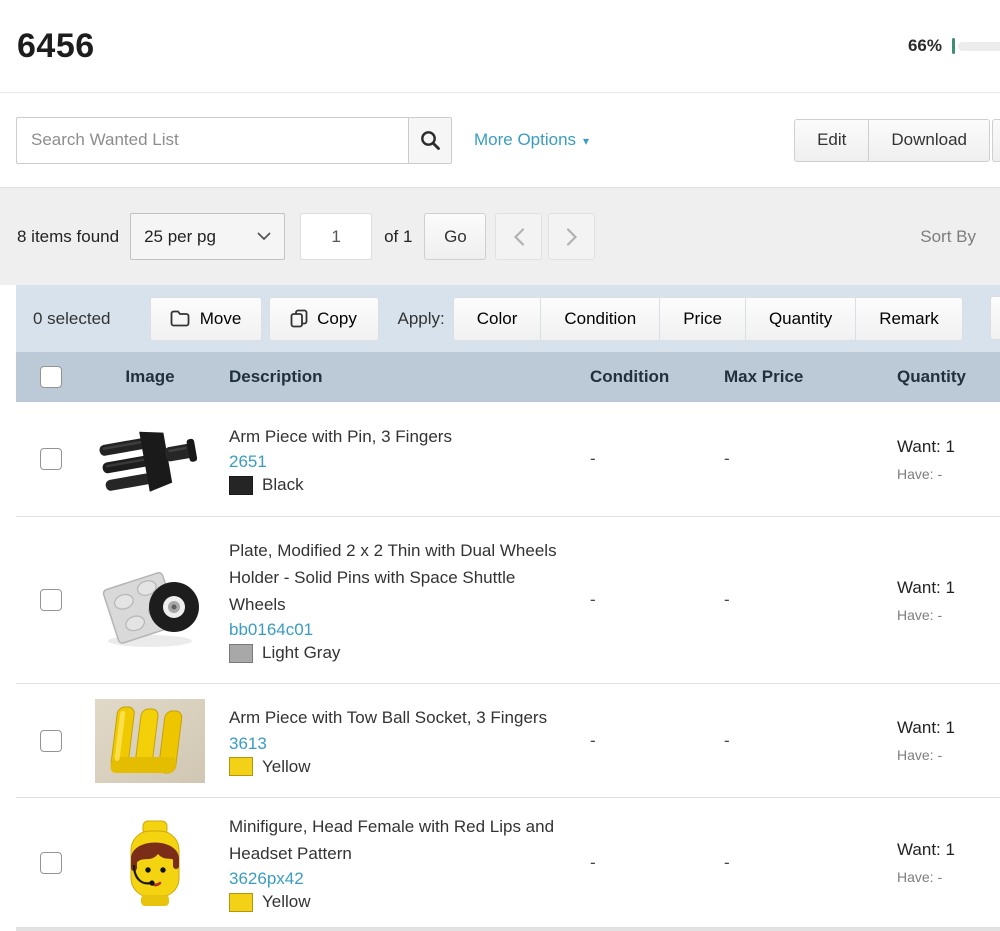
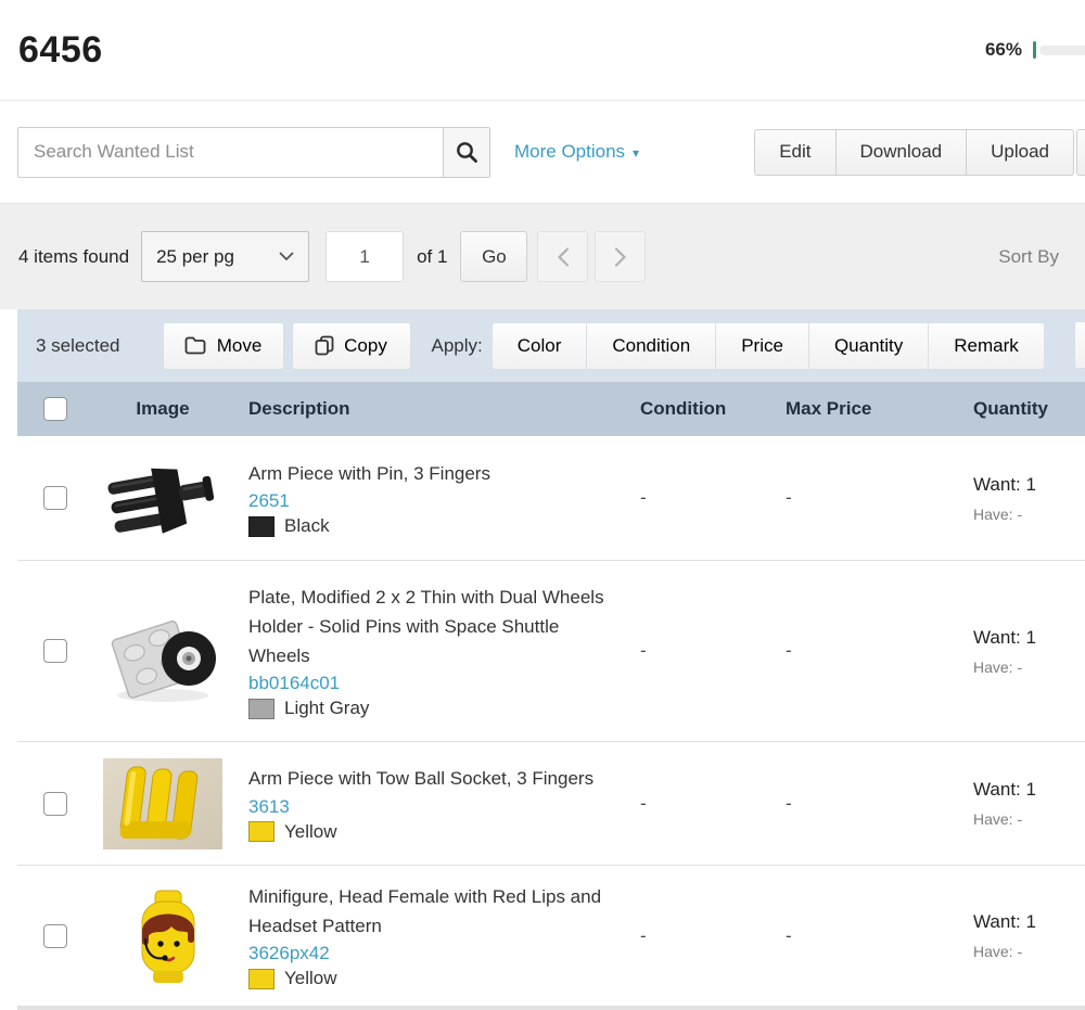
  6456
  66%
  Search Wanted List
  More Options
  ▾
  Edit
  Download
+ Upload
- 8 items found
+ 4 items found
  25 per pg
  1
  of 1
  Go
  Sort By
- 0 selected
+ 3 selected
  Move
  Copy
  Apply:
  Color
  Condition
  Price
  Quantity
  Remark
  Image
  Description
  Condition
  Max Price
  Quantity
  Arm Piece with Pin, 3 Fingers
  2651
  Black
  -
  -
  Want: 1
  Have: -
  Plate, Modified 2 x 2 Thin with Dual Wheels Holder - Solid Pins with Space Shuttle Wheels
  bb0164c01
  Light Gray
  -
  -
  Want: 1
  Have: -
  Arm Piece with Tow Ball Socket, 3 Fingers
  3613
  Yellow
  -
  -
  Want: 1
  Have: -
  Minifigure, Head Female with Red Lips and Headset Pattern
  3626px42
  Yellow
  -
  -
  Want: 1
  Have: -
